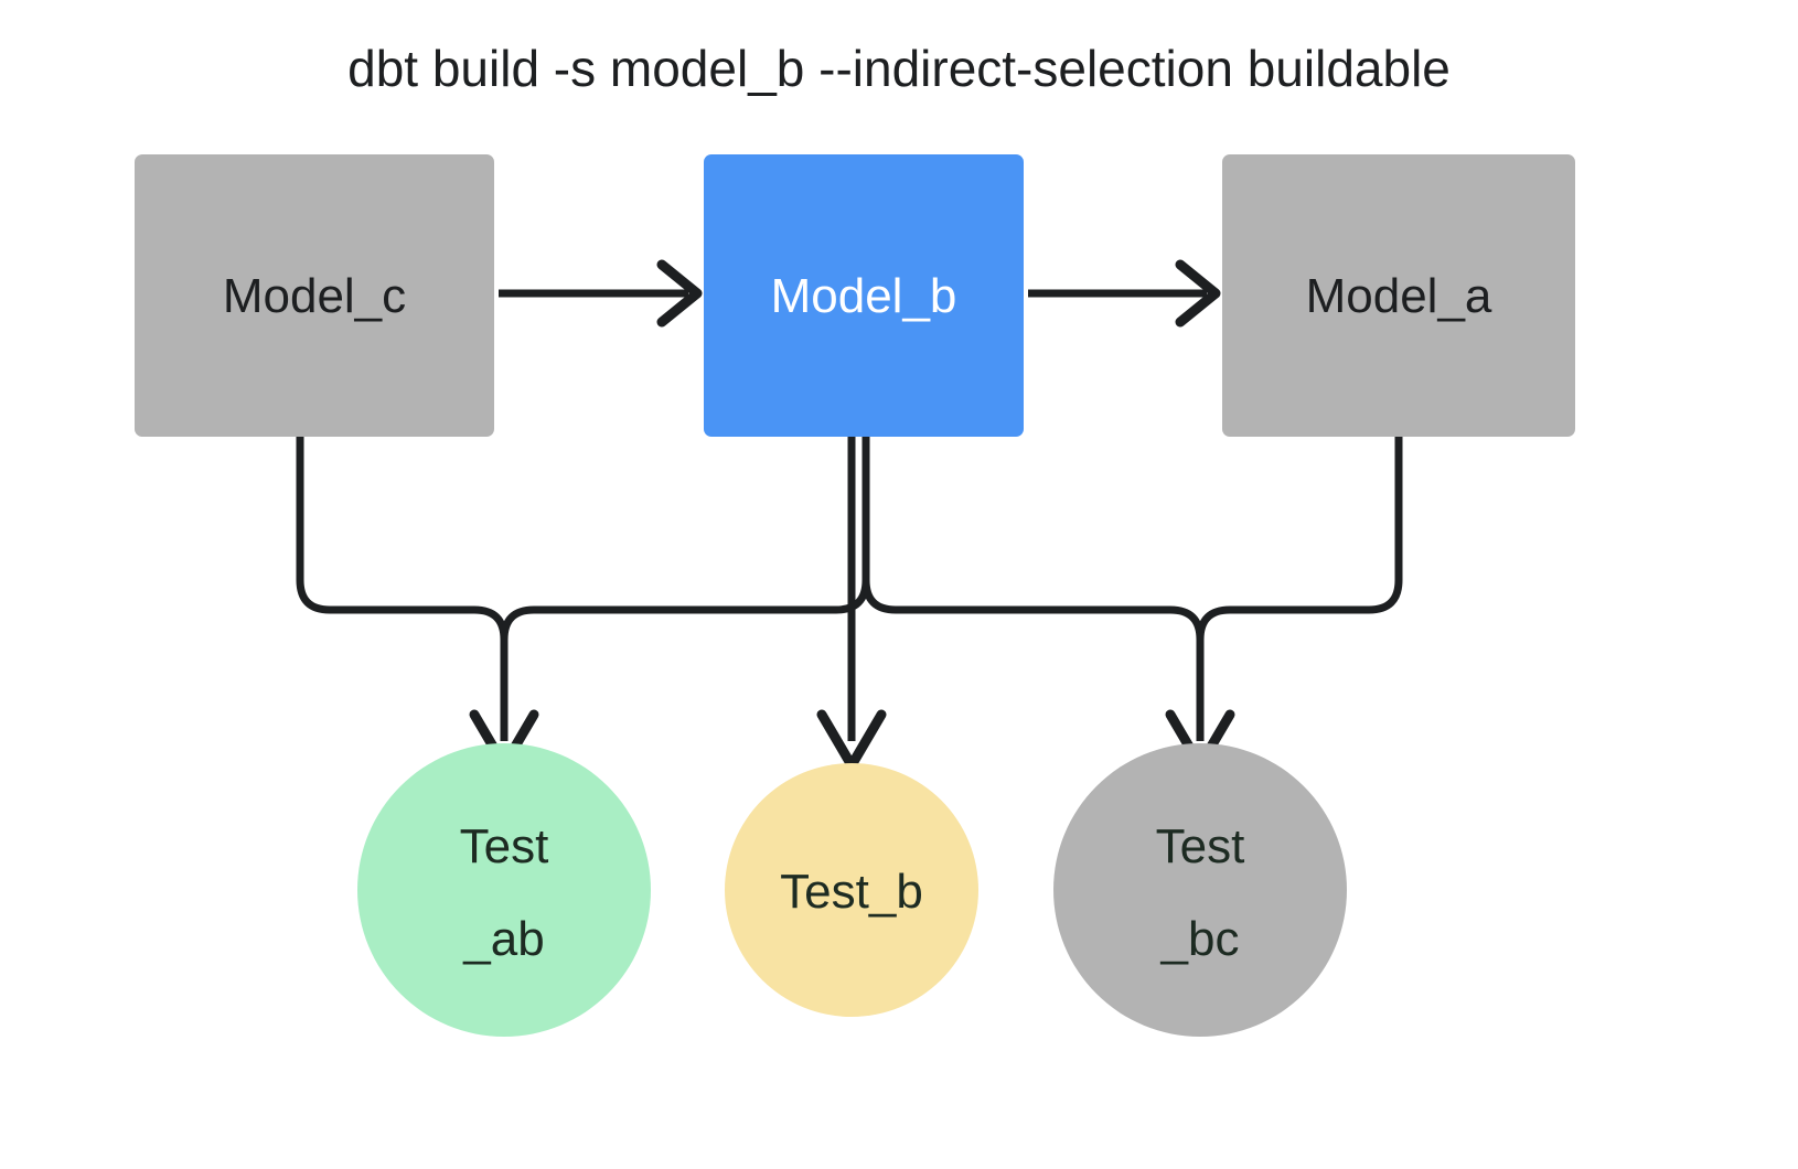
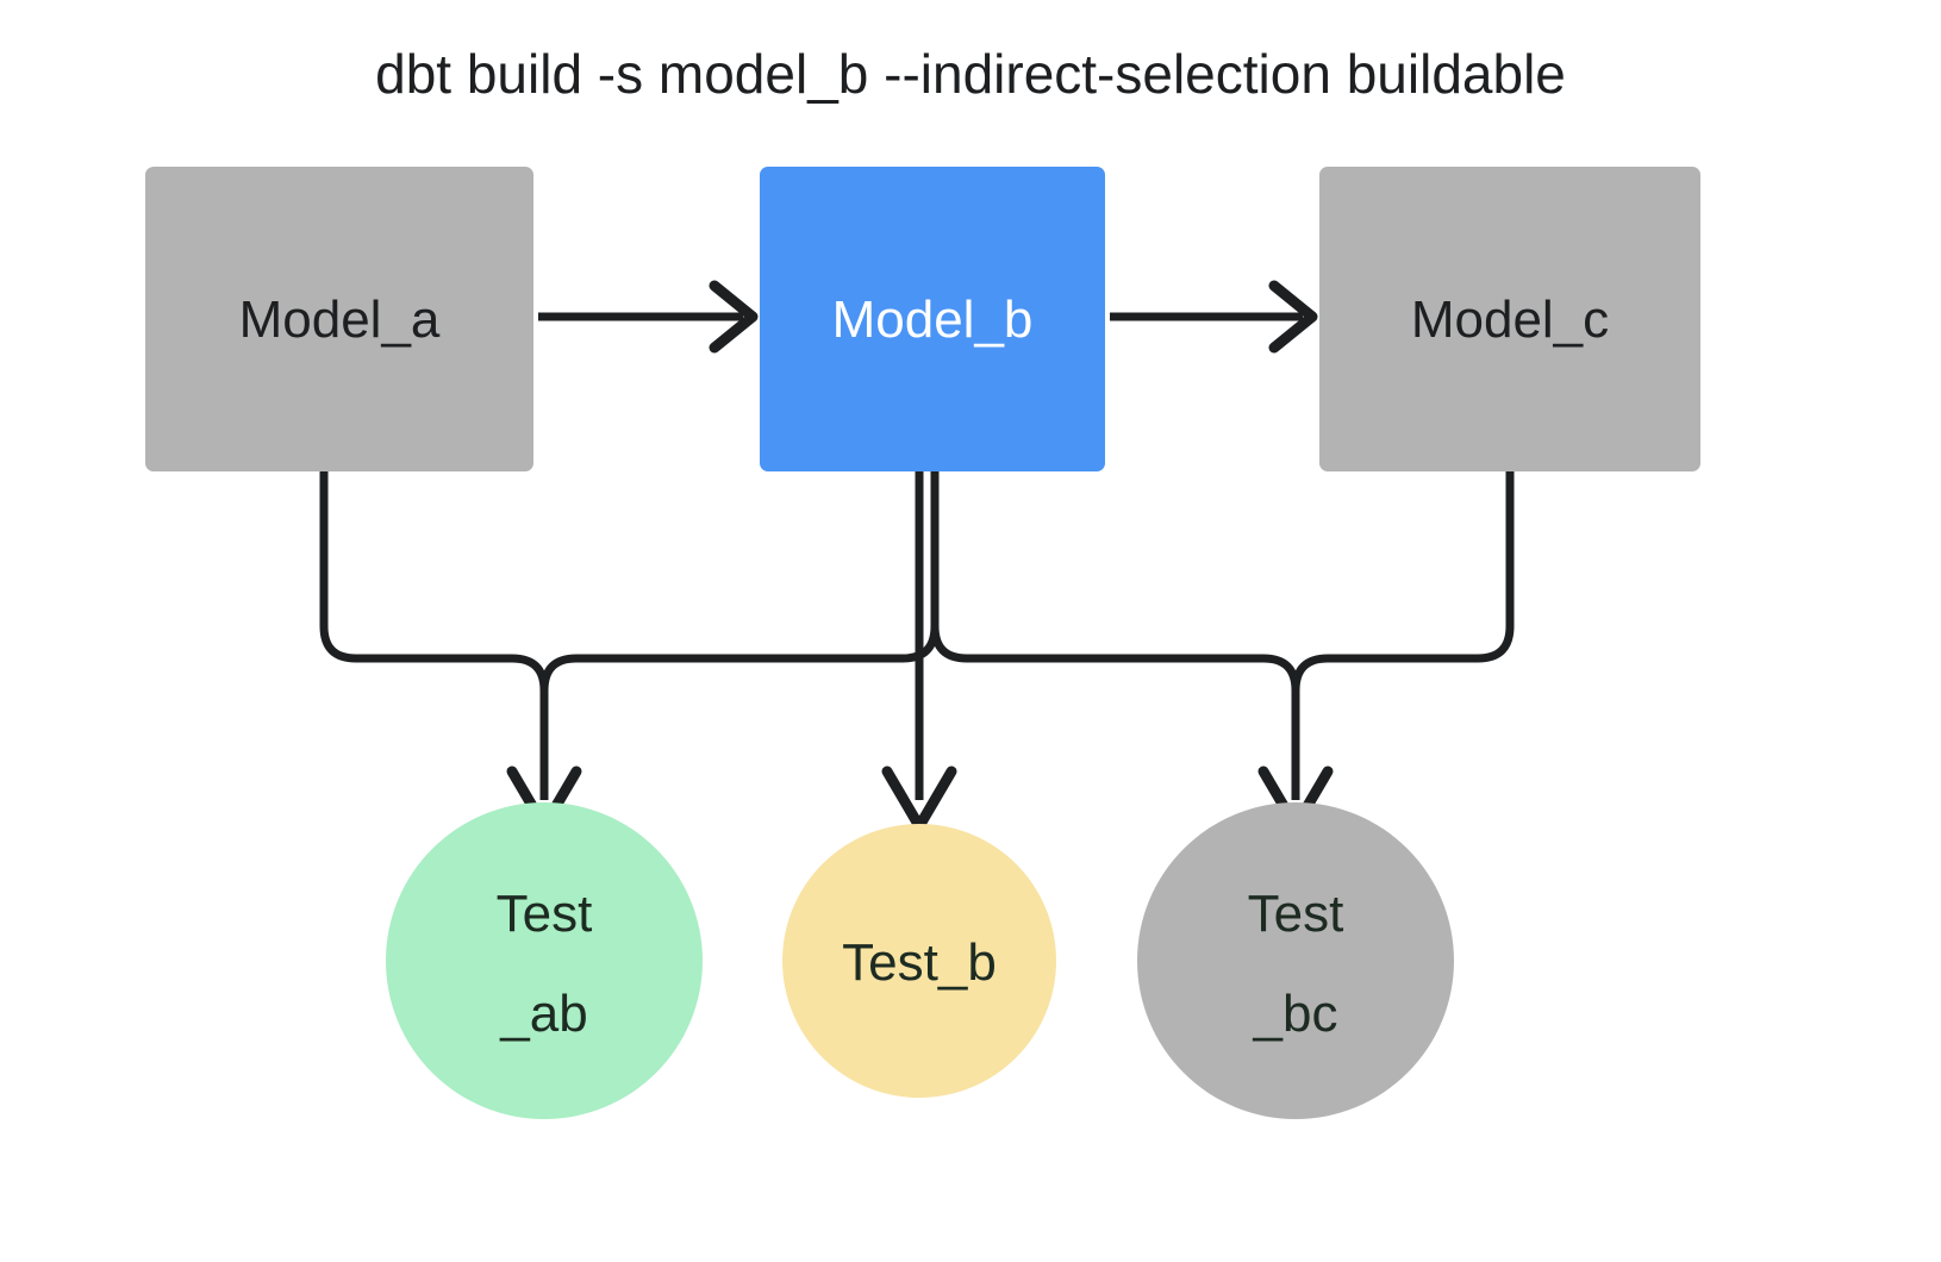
  dbt build -s model_b --indirect-selection buildable
- Model_c
+ Model_a
  Model_b
- Model_a
+ Model_c
  Test
  _ab
  Test_b
  Test
  _bc
